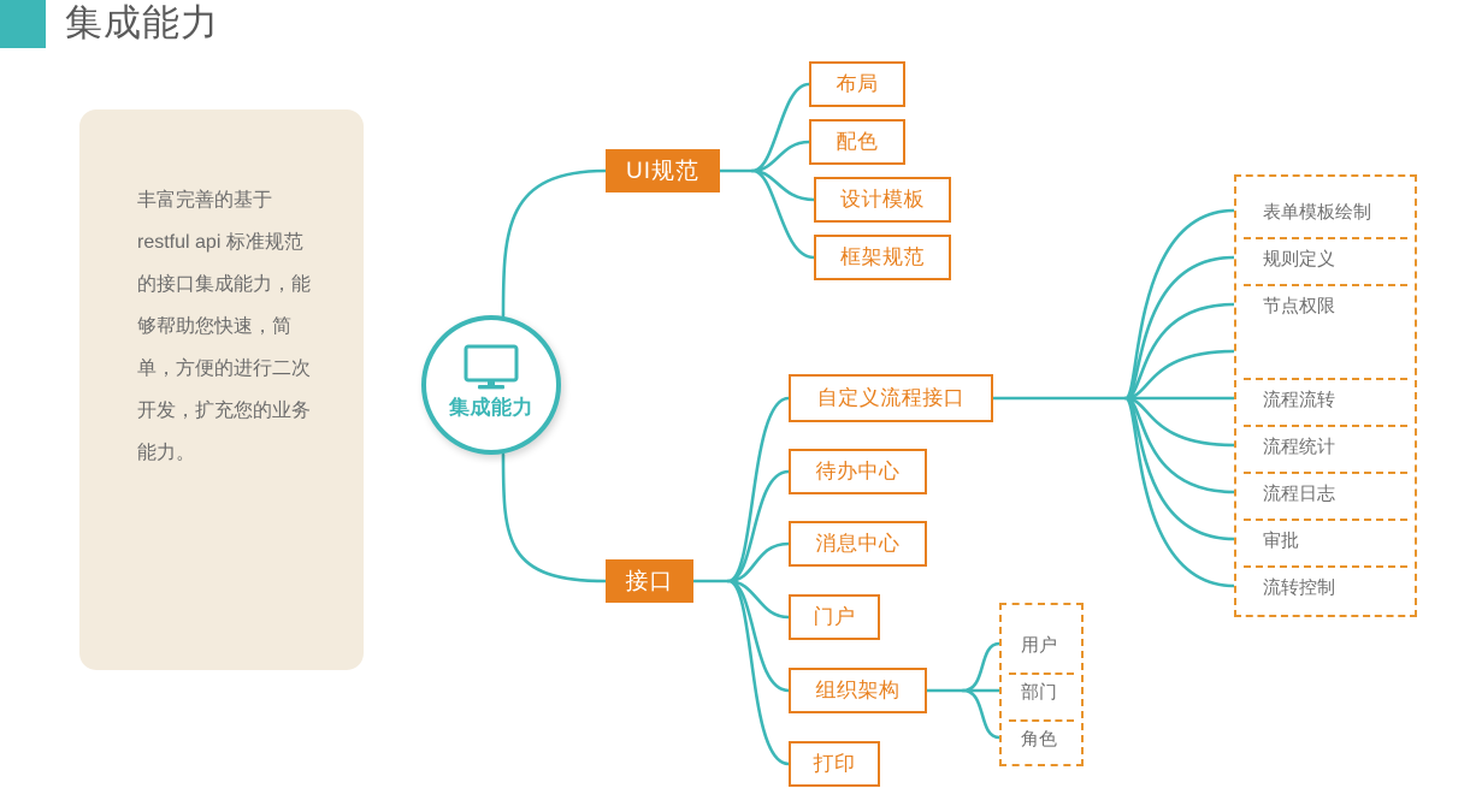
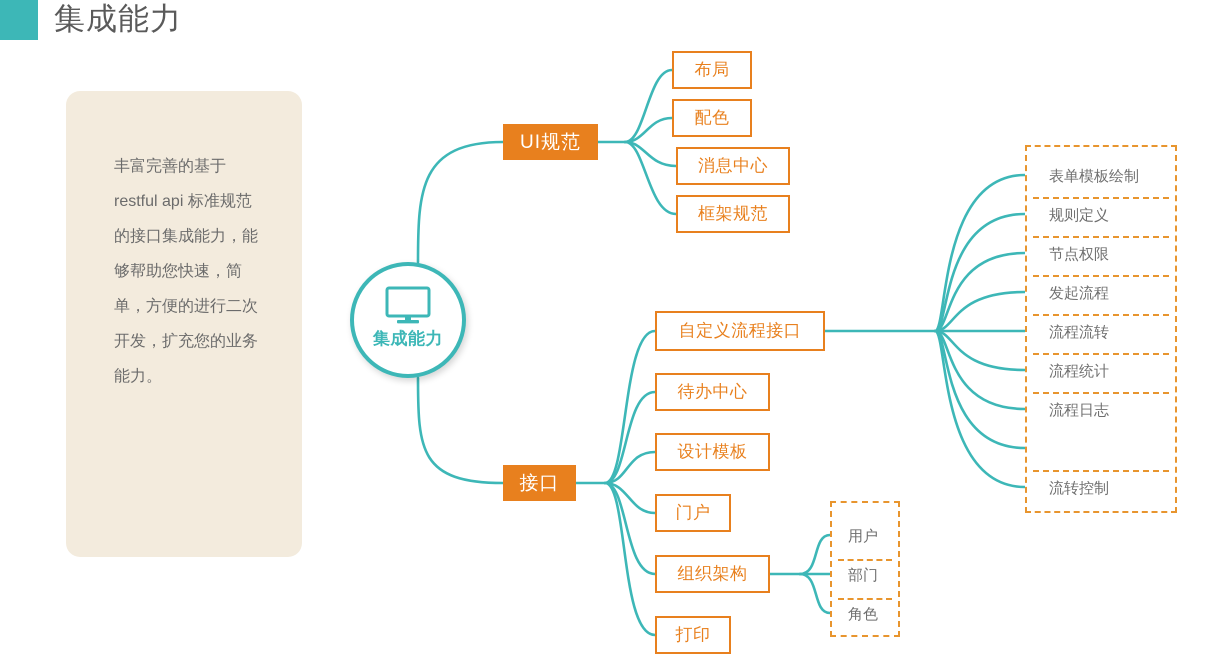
  集成能力
  丰富完善的基于 restful api 标准规范的接口集成能力，能够帮助您快速，简单，方便的进行二次开发，扩充您的业务能力。
  集成能力
  UI规范
  布局
  配色
- 设计模板
+ 消息中心
  框架规范
  接口
  自定义流程接口
  待办中心
- 消息中心
+ 设计模板
  门户
  组织架构
  打印
  表单模板绘制
  规则定义
  节点权限
+ 发起流程
  流程流转
  流程统计
  流程日志
- 审批
  流转控制
  用户
  部门
  角色
